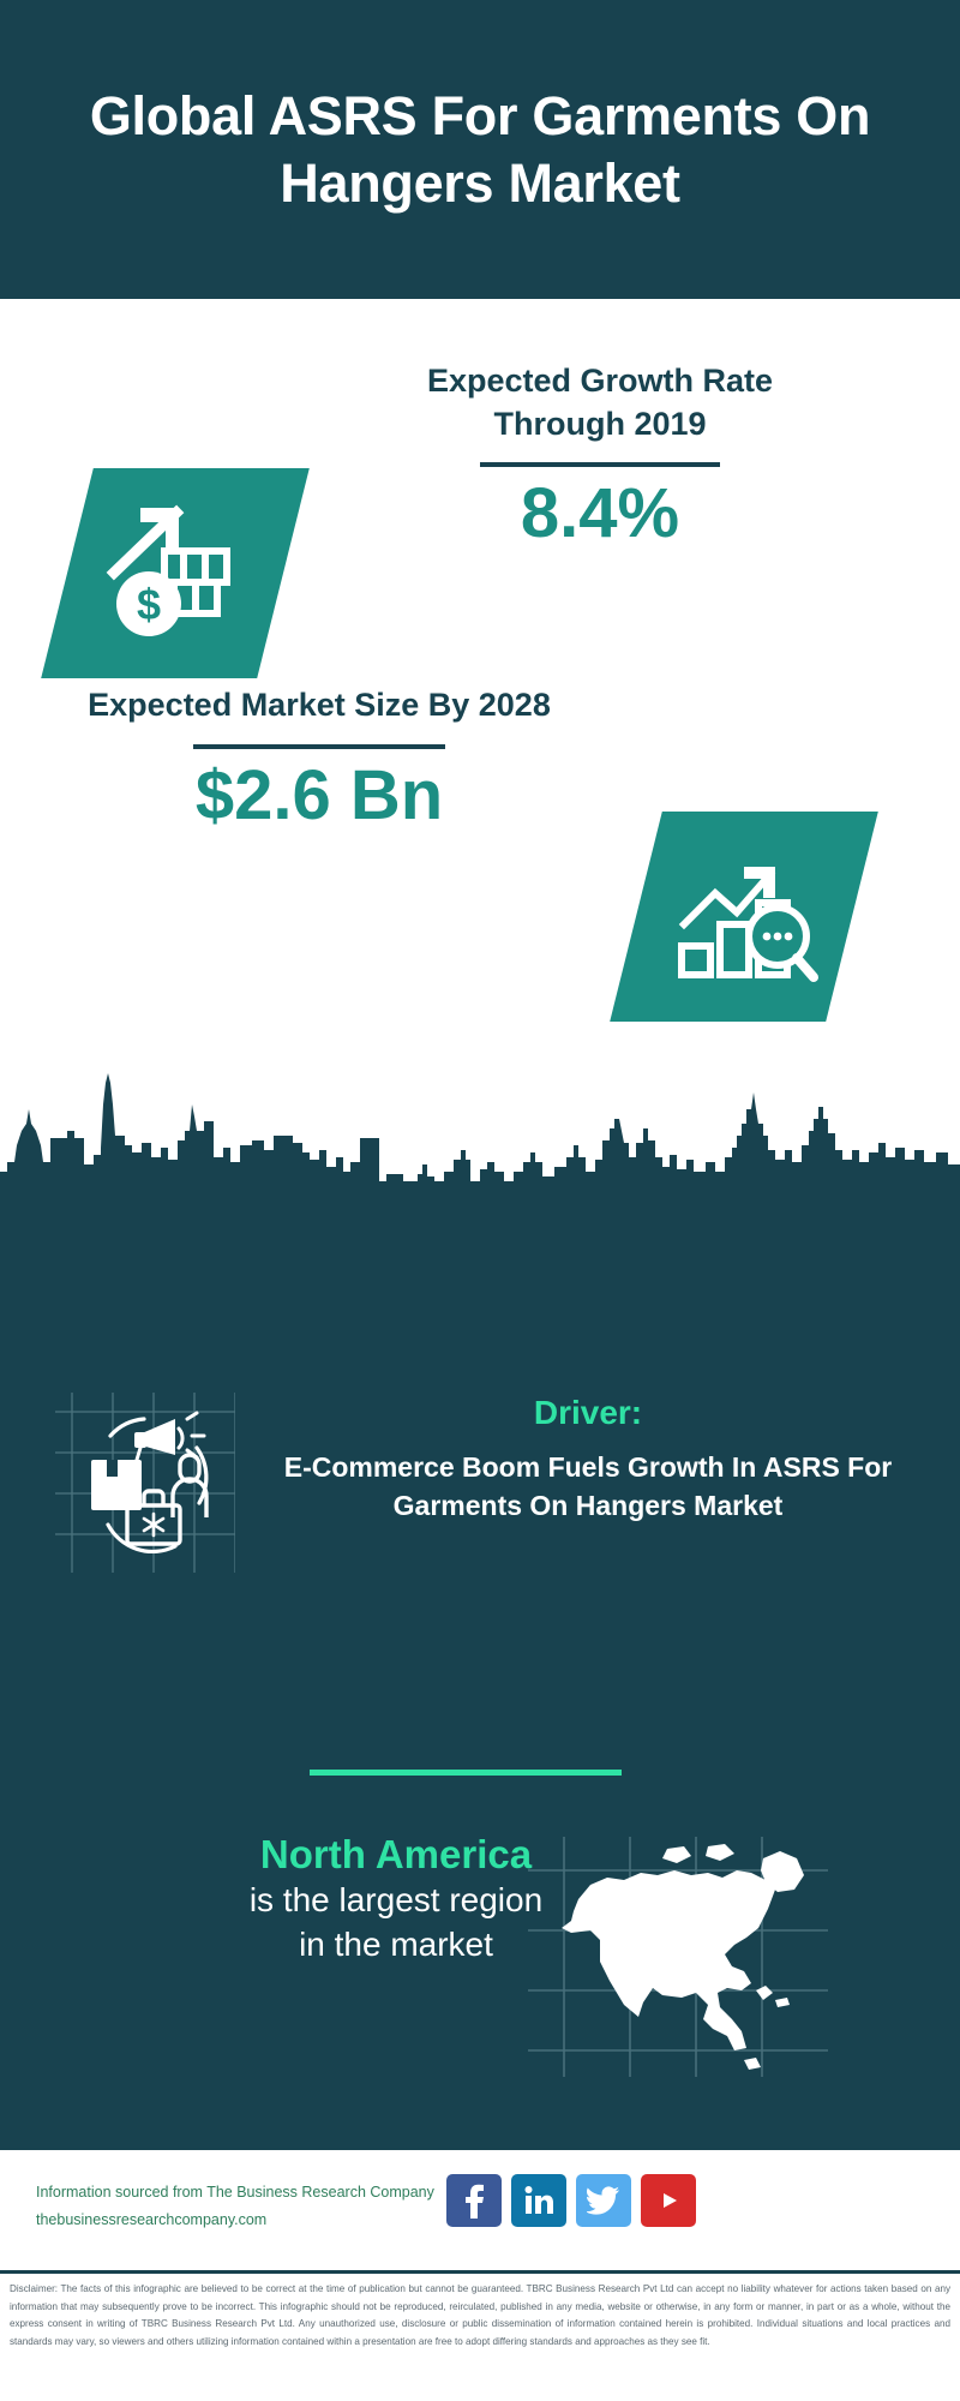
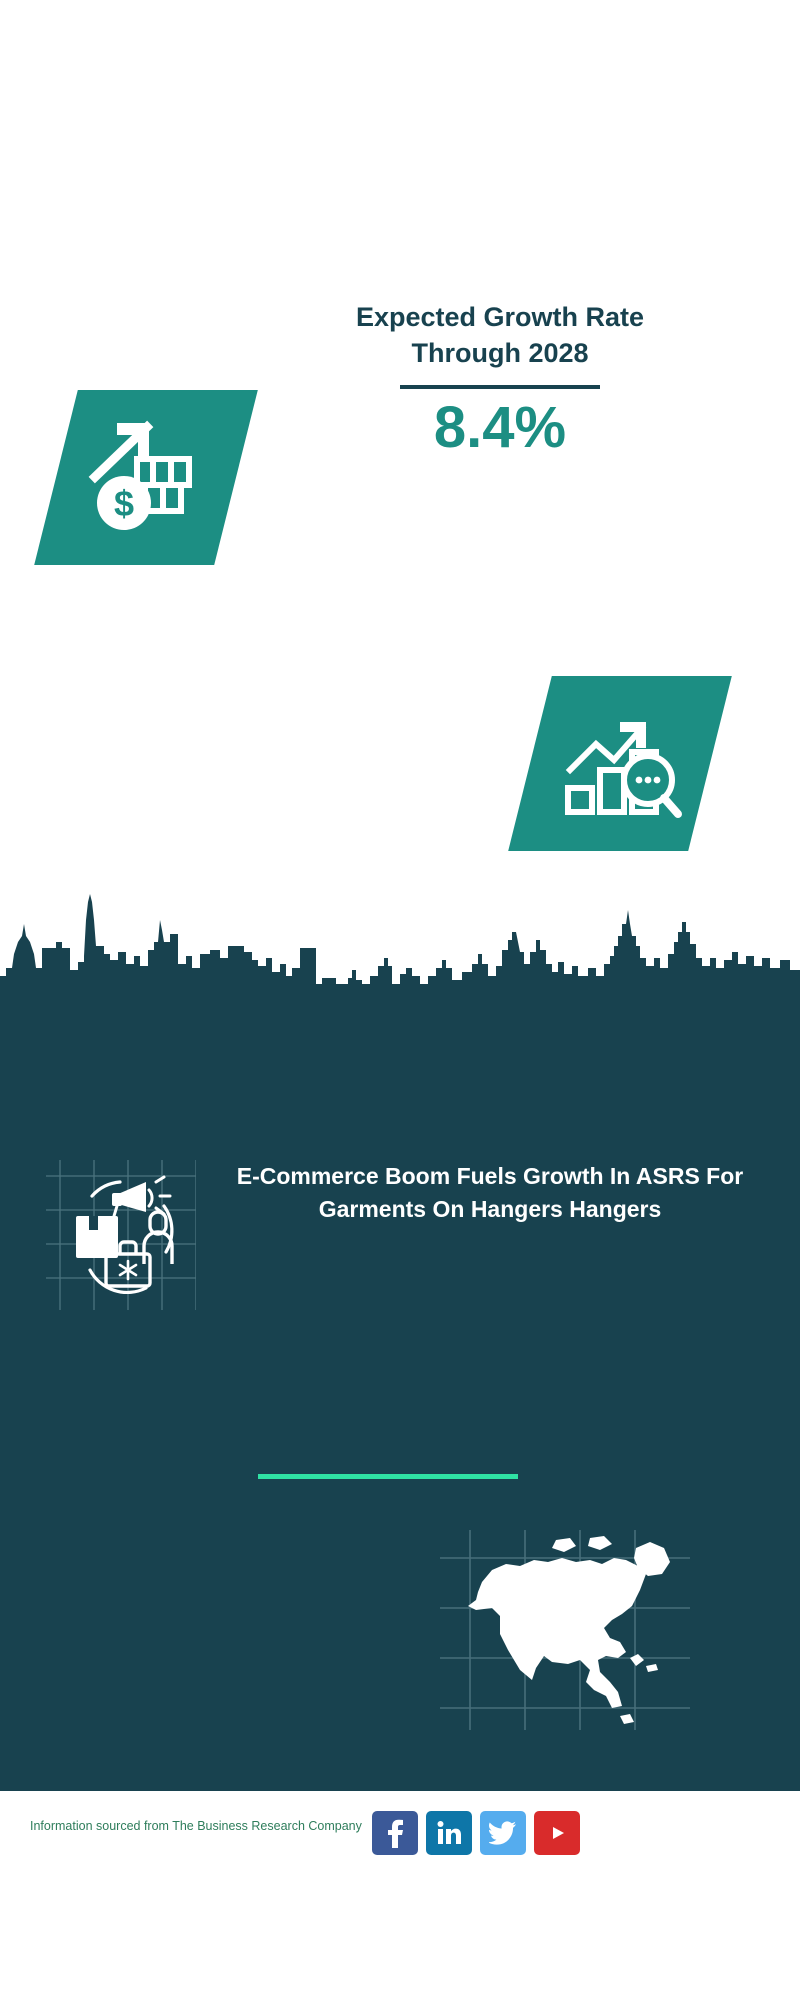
- Global ASRS For Garments On Hangers Market
- Expected Growth Rate Through 2019
+ Expected Growth Rate Through 2028
  8.4%
- Expected Market Size By 2028
- $2.6 Bn
- Driver:
- E-Commerce Boom Fuels Growth In ASRS For Garments On Hangers Market
+ E-Commerce Boom Fuels Growth In ASRS For Garments On Hangers Hangers
- North America
- is the largest region
- in the market
  Information sourced from The Business Research Company
- thebusinessresearchcompany.com
- Disclaimer: The facts of this infographic are believed to be correct at the time of publication but cannot be guaranteed. TBRC Business Research Pvt Ltd can accept no liability whatever for actions taken based on any information that may subsequently prove to be incorrect. This infographic should not be reproduced, reirculated, published in any media, website or otherwise, in any form or manner, in part or as a whole, without the express consent in writing of TBRC Business Research Pvt Ltd. Any unauthorized use, disclosure or public dissemination of information contained herein is prohibited. Individual situations and local practices and standards may vary, so viewers and others utilizing information contained within a presentation are free to adopt differing standards and approaches as they see fit.
